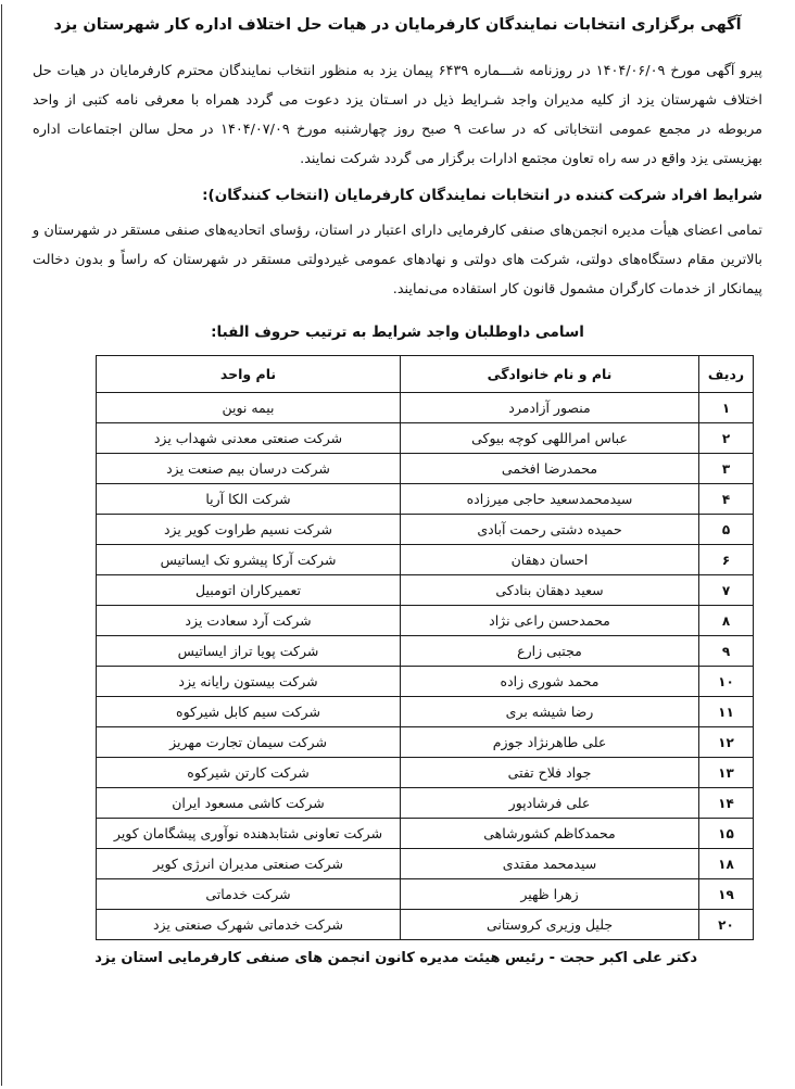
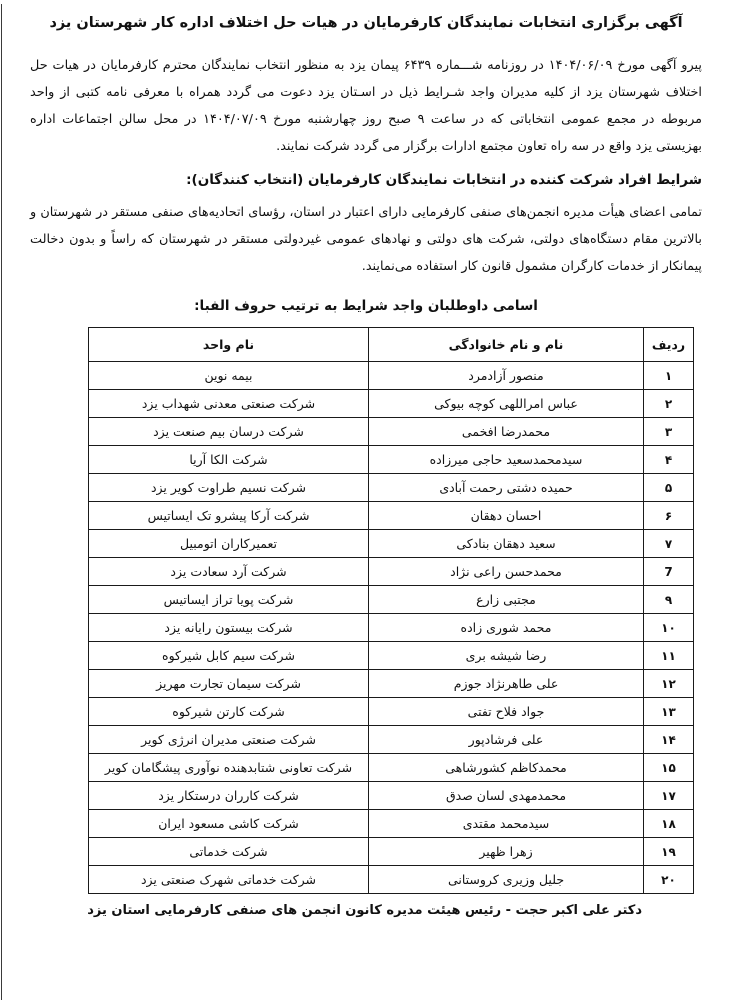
  آگهی برگزاری انتخابات نمایندگان کارفرمایان در هیات حل اختلاف اداره کار شهرستان یزد
  پیرو آگهی مورخ ۱۴۰۴/۰۶/۰۹ در روزنامه شـــماره ۶۴۳۹ پیمان یزد به منظور انتخاب نمایندگان محترم کارفرمایان در هیات حل اختلاف شهرستان یزد از کلیه مدیران واجد شـرایط ذیل در اسـتان یزد دعوت می گردد همراه با معرفی نامه کتبی از واحد مربوطه در مجمع عمومی انتخاباتی که در ساعت ۹ صبح روز چهارشنبه مورخ ۱۴۰۴/۰۷/۰۹ در محل سالن اجتماعات اداره بهزیستی یزد واقع در سه راه تعاون مجتمع ادارات برگزار می گردد شرکت نمایند.
  شرایط افراد شرکت کننده در انتخابات نمایندگان کارفرمایان (انتخاب کنندگان):
  تمامی اعضای هیأت مدیره انجمن‌های صنفی کارفرمایی دارای اعتبار در استان، رؤسای اتحادیه‌های صنفی مستقر در شهرستان و بالاترین مقام دستگاه‌های دولتی، شرکت های دولتی و نهادهای عمومی غیردولتی مستقر در شهرستان که راساً و بدون دخالت پیمانکار از خدمات کارگران مشمول قانون کار استفاده می‌نمایند.
  اسامی داوطلبان واجد شرایط به ترتیب حروف الفبا:
  ردیف	نام و نام خانوادگی	نام واحد
  ۱	منصور آزادمرد	بیمه نوین
  ۲	عباس امراللهی کوچه بیوکی	شرکت صنعتی معدنی شهداب یزد
  ۳	محمدرضا افخمی	شرکت درسان بیم صنعت یزد
  ۴	سیدمحمدسعید حاجی میرزاده	شرکت الکا آریا
  ۵	حمیده دشتی رحمت آبادی	شرکت نسیم طراوت کویر یزد
  ۶	احسان دهقان	شرکت آرکا پیشرو تک ایساتیس
  ۷	سعید دهقان بنادکی	تعمیرکاران اتومبیل
- ۸	محمدحسن راعی نژاد	شرکت آرد سعادت یزد
+ 7	محمدحسن راعی نژاد	شرکت آرد سعادت یزد
  ۹	مجتبی زارع	شرکت پویا تراز ایساتیس
  ۱۰	محمد شوری زاده	شرکت بیستون رایانه یزد
  ۱۱	رضا شیشه بری	شرکت سیم کابل شیرکوه
  ۱۲	علی طاهرنژاد جوزم	شرکت سیمان تجارت مهریز
  ۱۳	جواد فلاح تفتی	شرکت کارتن شیرکوه
- ۱۴	علی فرشادپور	شرکت کاشی مسعود ایران
+ ۱۴	علی فرشادپور	شرکت صنعتی مدیران انرژی کویر
  ۱۵	محمدکاظم کشورشاهی	شرکت تعاونی شتابدهنده نوآوری پیشگامان کویر
+ ۱۷	محمدمهدی لسان صدق	شرکت کارران درستکار یزد
- ۱۸	سیدمحمد مقتدی	شرکت صنعتی مدیران انرژی کویر
+ ۱۸	سیدمحمد مقتدی	شرکت کاشی مسعود ایران
  ۱۹	زهرا ظهیر	شرکت خدماتی
  ۲۰	جلیل وزیری کروستانی	شرکت خدماتی شهرک صنعتی یزد
  دکتر علی اکبر حجت - رئیس هیئت مدیره کانون انجمن های صنفی کارفرمایی استان یزد
